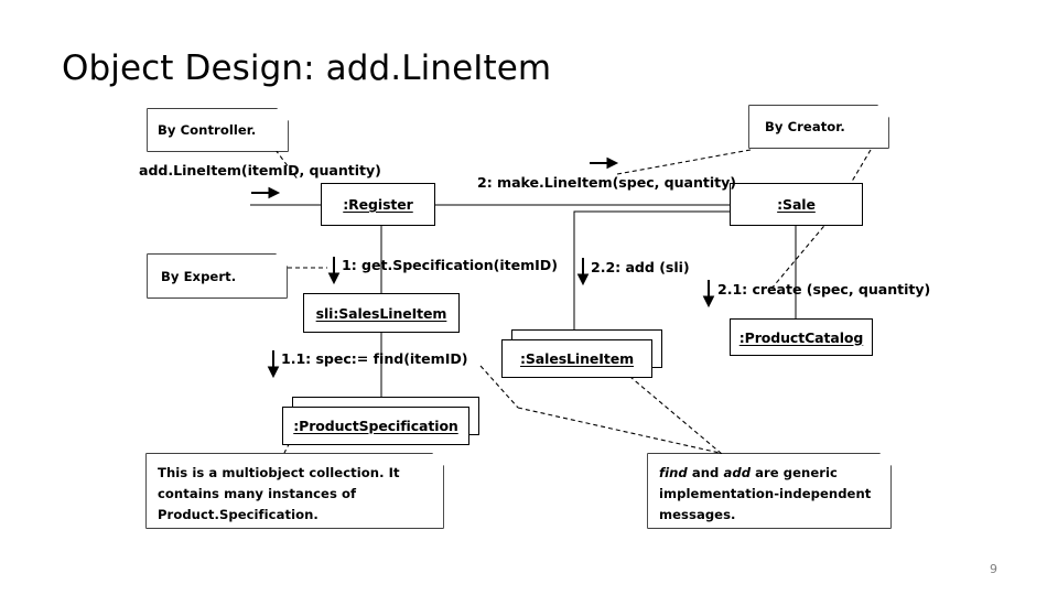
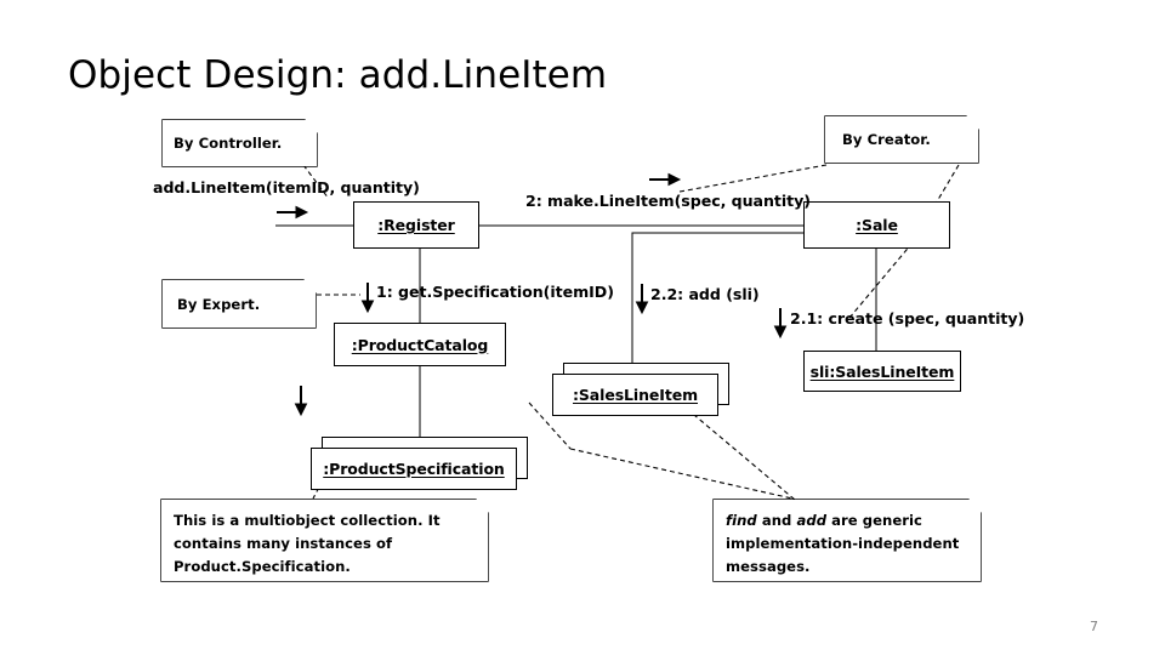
  Object Design: add.LineItem
  By Controller.
  By Creator.
  By Expert.
  This is a multiobject collection. It contains many instances of Product.Specification.
  find and add are generic implementation-independent messages.
  :Register
  :Sale
- sli:SalesLineItem
+ :ProductCatalog
  :SalesLineItem
- :ProductCatalog
+ sli:SalesLineItem
  :ProductSpecification
  add.LineItem(itemID, quantity)
  1: get.Specification(itemID)
- 1.1: spec:= find(itemID)
  2: make.LineItem(spec, quantity)
  2.1: create (spec, quantity)
  2.2: add (sli)
- 9
+ 7
